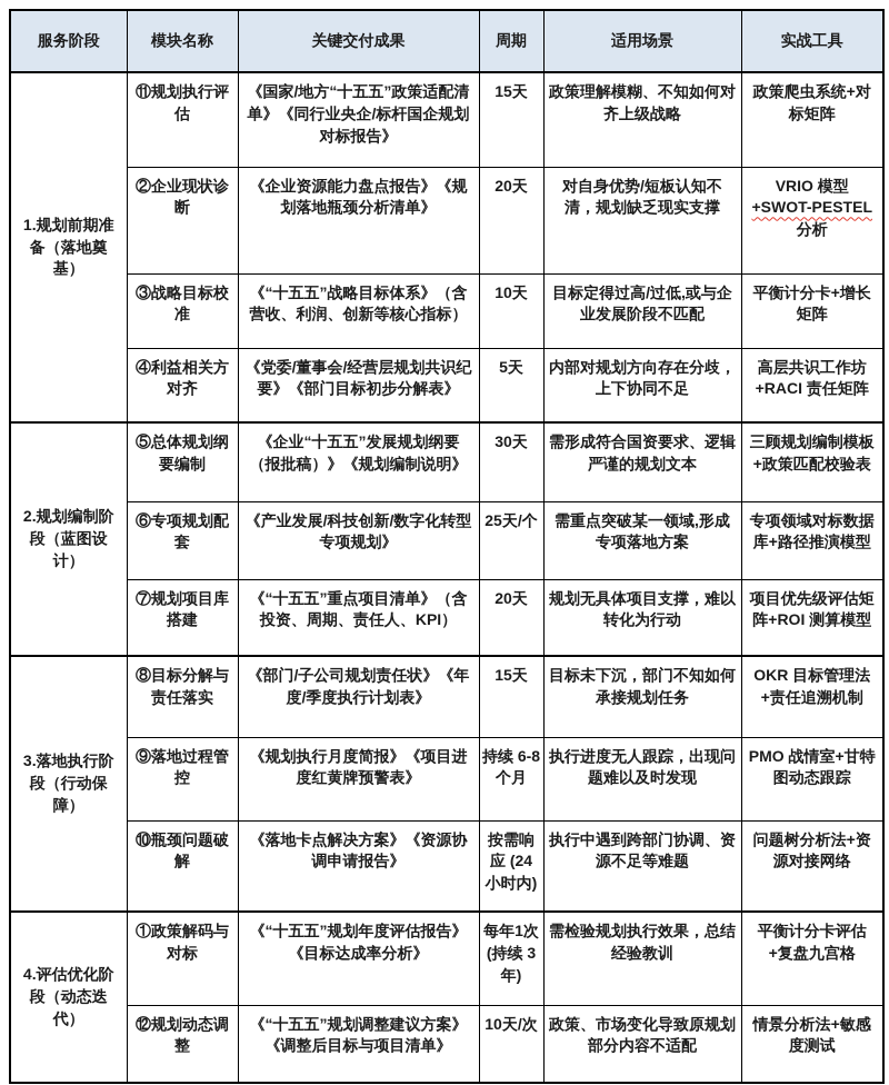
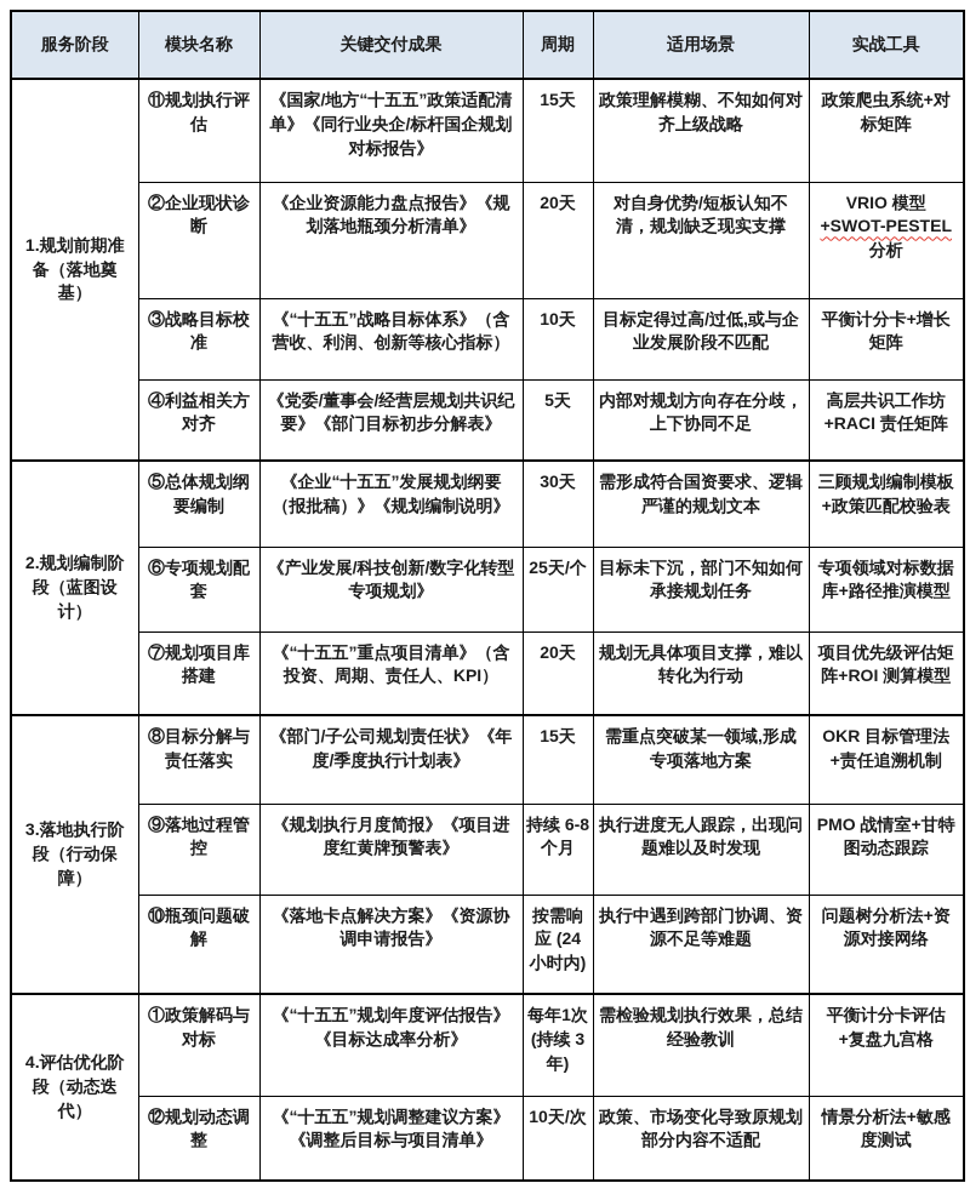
  服务阶段	模块名称	关键交付成果	周期	适用场景	实战工具
  1.规划前期准备（落地奠基）	⑪规划执行评估	《国家/地方“十五五”政策适配清单》《同行业央企/标杆国企规划对标报告》	15天	政策理解模糊、不知如何对齐上级战略	政策爬虫系统+对标矩阵
  ②企业现状诊断	《企业资源能力盘点报告》《规划落地瓶颈分析清单》	20天	对自身优势/短板认知不清，规划缺乏现实支撑	VRIO 模型 +SWOT-PESTEL 分析
  ③战略目标校准	《“十五五”战略目标体系》（含营收、利润、创新等核心指标）	10天	目标定得过高/过低,或与企业发展阶段不匹配	平衡计分卡+增长矩阵
  ④利益相关方对齐	《党委/董事会/经营层规划共识纪要》《部门目标初步分解表》	5天	内部对规划方向存在分歧，上下协同不足	高层共识工作坊+RACI 责任矩阵
  2.规划编制阶段（蓝图设计）	⑤总体规划纲要编制	《企业“十五五”发展规划纲要（报批稿）》《规划编制说明》	30天	需形成符合国资要求、逻辑严谨的规划文本	三顾规划编制模板+政策匹配校验表
- ⑥专项规划配套	《产业发展/科技创新/数字化转型专项规划》	25天/个	需重点突破某一领域,形成专项落地方案	专项领域对标数据库+路径推演模型
+ ⑥专项规划配套	《产业发展/科技创新/数字化转型专项规划》	25天/个	目标未下沉，部门不知如何承接规划任务	专项领域对标数据库+路径推演模型
  ⑦规划项目库搭建	《“十五五”重点项目清单》（含投资、周期、责任人、KPI）	20天	规划无具体项目支撑，难以转化为行动	项目优先级评估矩阵+ROI 测算模型
- 3.落地执行阶段（行动保障）	⑧目标分解与责任落实	《部门/子公司规划责任状》《年度/季度执行计划表》	15天	目标未下沉，部门不知如何承接规划任务	OKR 目标管理法+责任追溯机制
+ 3.落地执行阶段（行动保障）	⑧目标分解与责任落实	《部门/子公司规划责任状》《年度/季度执行计划表》	15天	需重点突破某一领域,形成专项落地方案	OKR 目标管理法+责任追溯机制
  ⑨落地过程管控	《规划执行月度简报》《项目进度红黄牌预警表》	持续 6-8 个月	执行进度无人跟踪，出现问题难以及时发现	PMO 战情室+甘特图动态跟踪
  ⑩瓶颈问题破解	《落地卡点解决方案》《资源协调申请报告》	按需响应 (24 小时内)	执行中遇到跨部门协调、资源不足等难题	问题树分析法+资源对接网络
  4.评估优化阶段（动态迭代）	①政策解码与对标	《“十五五”规划年度评估报告》《目标达成率分析》	每年1次 (持续 3 年)	需检验规划执行效果，总结经验教训	平衡计分卡评估+复盘九宫格
  ⑫规划动态调整	《“十五五”规划调整建议方案》《调整后目标与项目清单》	10天/次	政策、市场变化导致原规划部分内容不适配	情景分析法+敏感度测试
